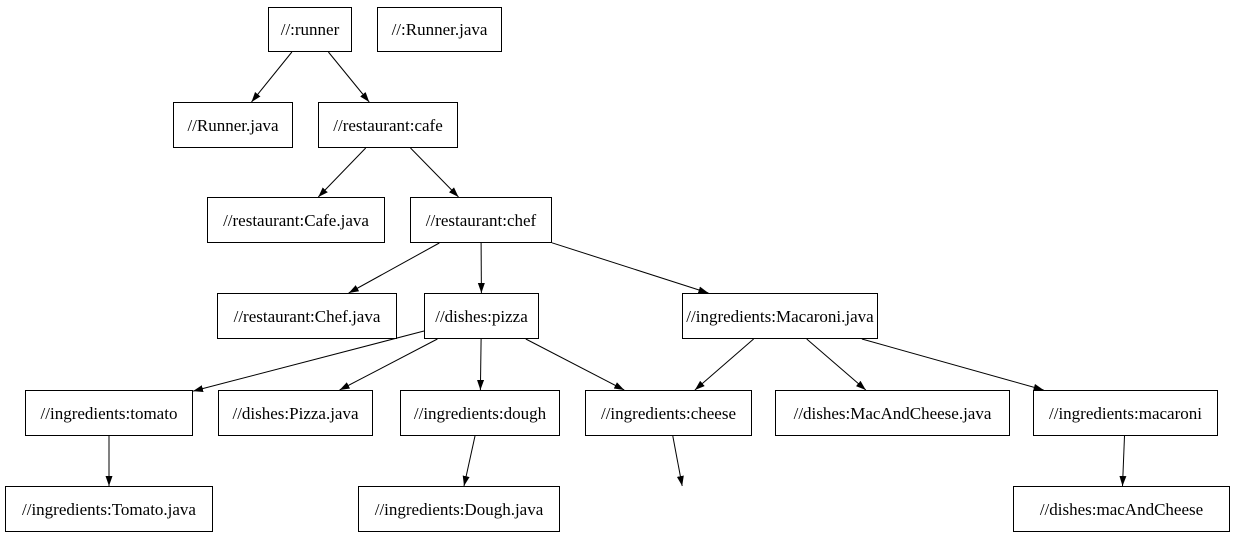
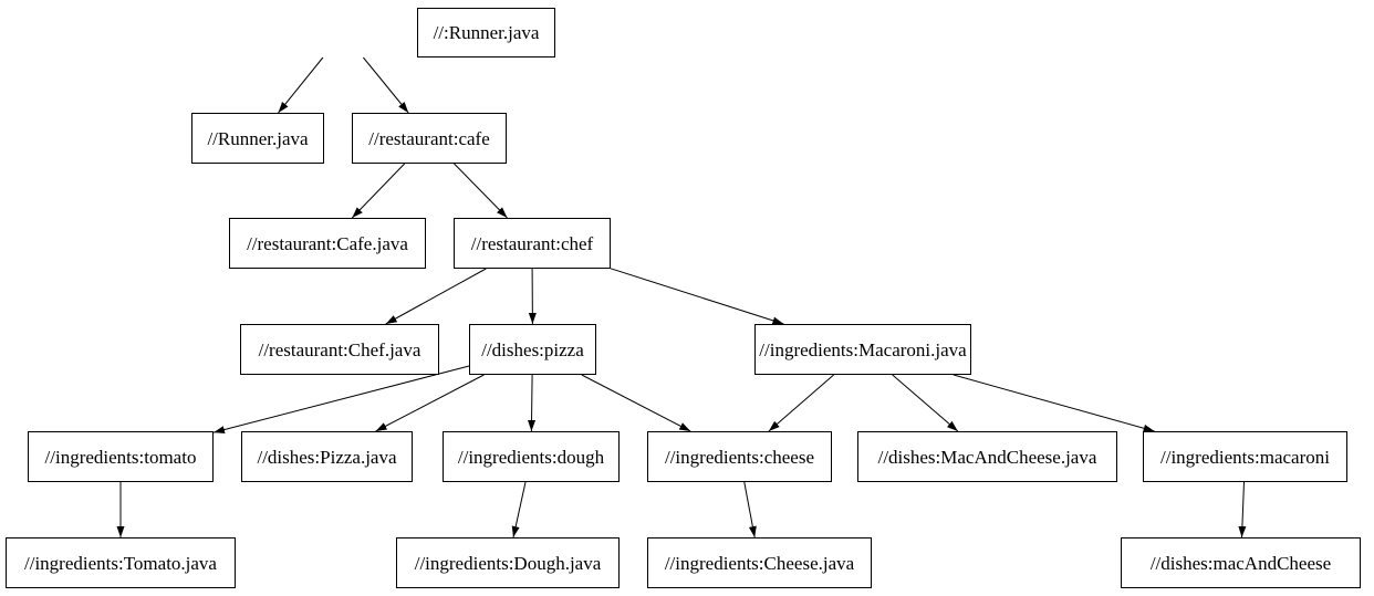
- //:runner
  //:Runner.java
  //Runner.java
  //restaurant:cafe
  //restaurant:Cafe.java
  //restaurant:chef
  //restaurant:Chef.java
  //dishes:pizza
  //ingredients:Macaroni.java
  //ingredients:tomato
  //dishes:Pizza.java
  //ingredients:dough
  //ingredients:cheese
  //dishes:MacAndCheese.java
  //ingredients:macaroni
  //ingredients:Tomato.java
  //ingredients:Dough.java
+ //ingredients:Cheese.java
  //dishes:macAndCheese
